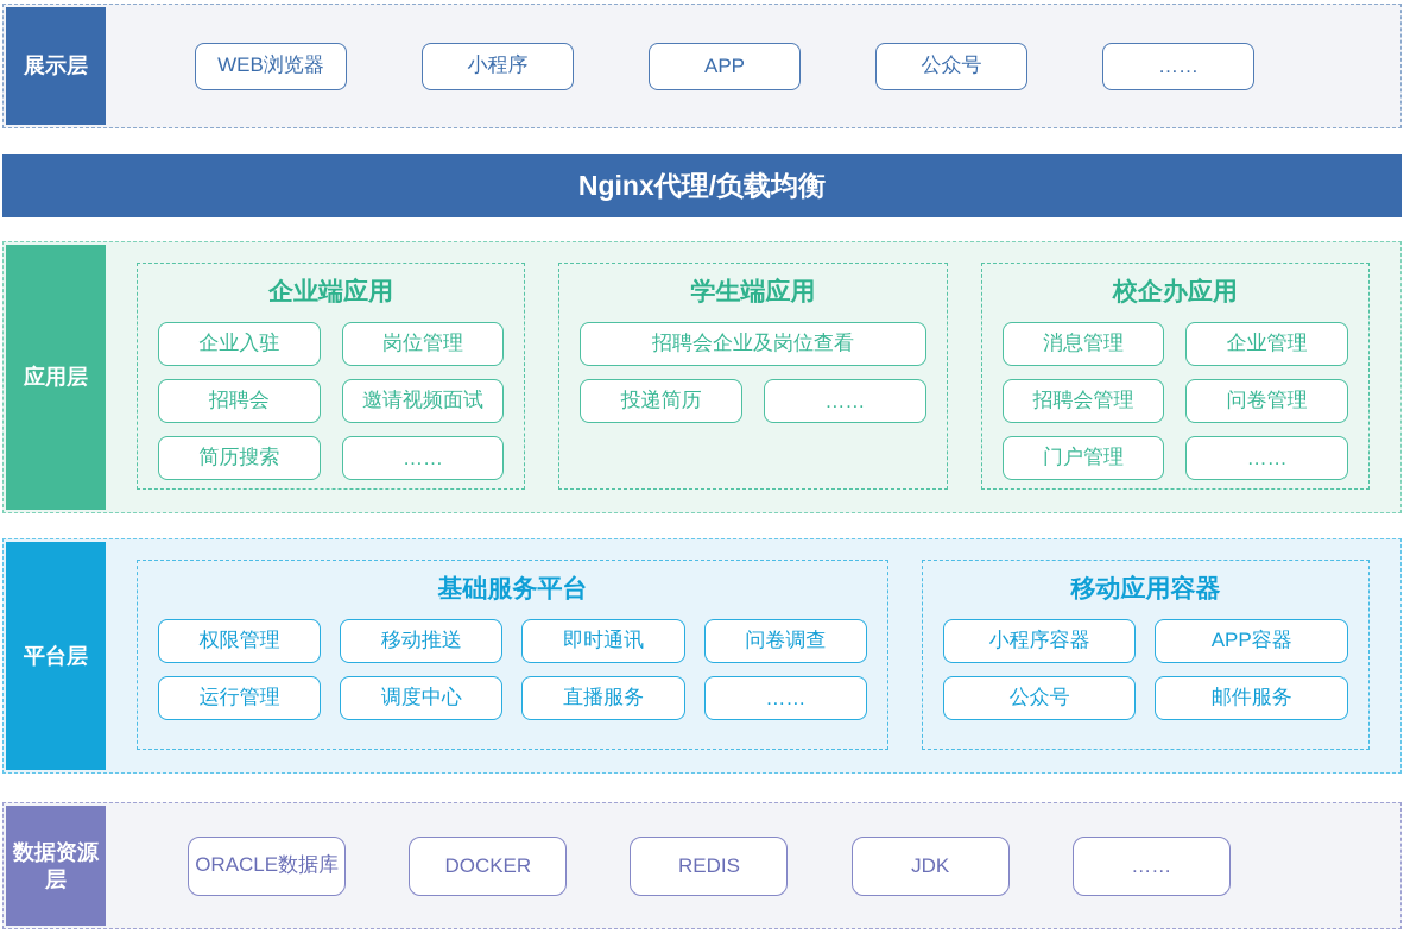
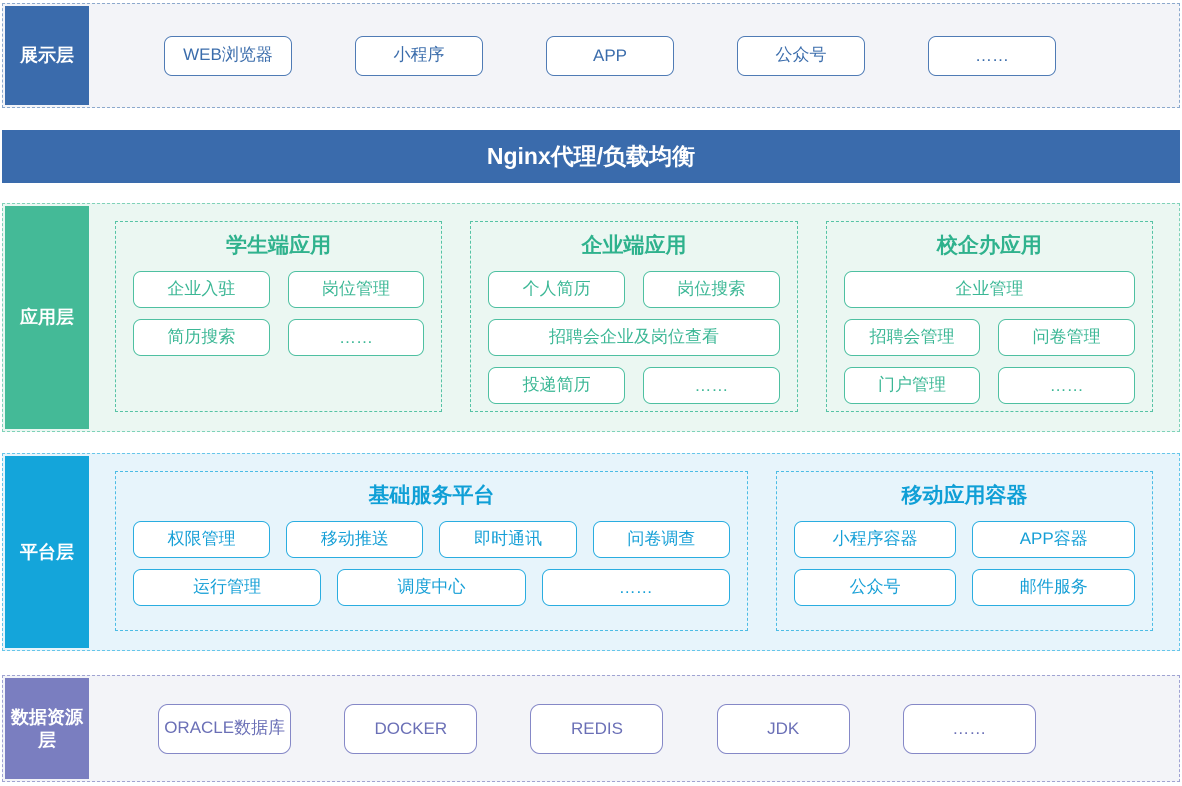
  展示层
  WEB浏览器
  小程序
  APP
  公众号
  ……
  Nginx代理/负载均衡
  应用层
- 企业端应用
+ 学生端应用
  企业入驻
  岗位管理
- 招聘会
- 邀请视频面试
  简历搜索
  ……
- 学生端应用
+ 企业端应用
+ 个人简历
+ 岗位搜索
  招聘会企业及岗位查看
  投递简历
  ……
  校企办应用
- 消息管理
  企业管理
  招聘会管理
  问卷管理
  门户管理
  ……
  平台层
  基础服务平台
  权限管理
  移动推送
  即时通讯
  问卷调查
  运行管理
  调度中心
- 直播服务
  ……
  移动应用容器
  小程序容器
  APP容器
  公众号
  邮件服务
  数据资源层
  ORACLE数据库
  DOCKER
  REDIS
  JDK
  ……
